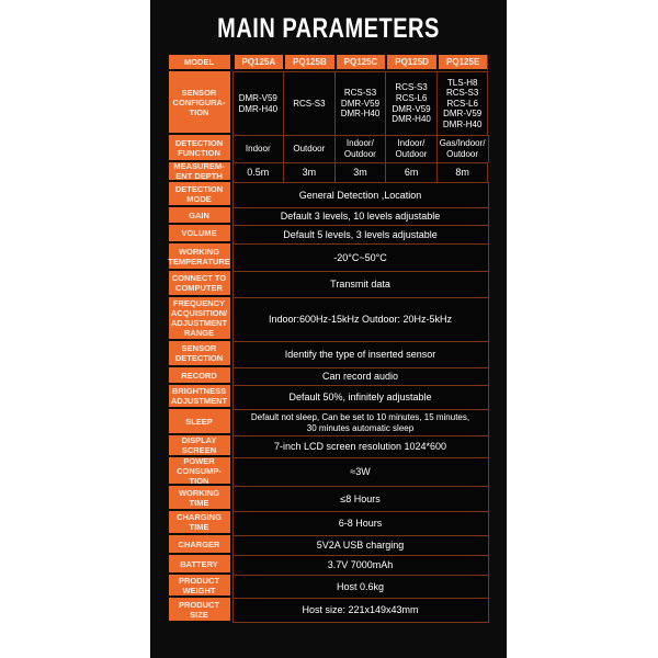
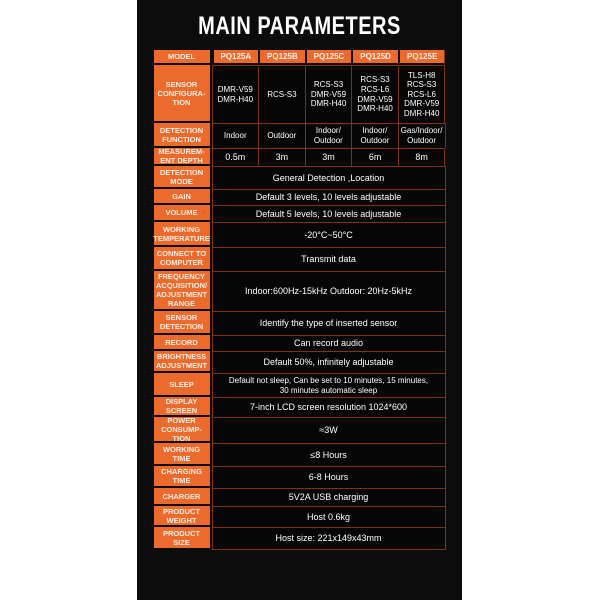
  MAIN PARAMETERS
  MODEL
  PQ125A
  PQ125B
  PQ125C
  PQ125D
  PQ125E
  SENSOR
  CONFIGURA-
  TION
  DMR-V59
  DMR-H40
  RCS-S3
  RCS-S3
  DMR-V59
  DMR-H40
  RCS-S3
  RCS-L6
  DMR-V59
  DMR-H40
  TLS-H8
  RCS-S3
  RCS-L6
  DMR-V59
  DMR-H40
  DETECTION
  FUNCTION
  Indoor
  Outdoor
  Indoor/
  Outdoor
  Indoor/
  Outdoor
  Gas/Indoor/
  Outdoor
  MEASUREM-
  ENT DEPTH
  0.5m
  3m
  3m
  6m
  8m
  DETECTION
  MODE
  General Detection ,Location
  GAIN
  Default 3 levels, 10 levels adjustable
  VOLUME
- Default 5 levels, 3 levels adjustable
+ Default 5 levels, 10 levels adjustable
  WORKING
  TEMPERATURE
  -20°C~50°C
  CONNECT TO
  COMPUTER
  Transmit data
  FREQUENCY
  ACQUISITION/
  ADJUSTMENT
  RANGE
  Indoor:600Hz-15kHz Outdoor: 20Hz-5kHz
  SENSOR
  DETECTION
  Identify the type of inserted sensor
  RECORD
  Can record audio
  BRIGHTNESS
  ADJUSTMENT
  Default 50%, infinitely adjustable
  SLEEP
  Default not sleep, Can be set to 10 minutes, 15 minutes,
  30 minutes automatic sleep
  DISPLAY
  SCREEN
  7-inch LCD screen resolution 1024*600
  POWER
  CONSUMP-
  TION
  ≈3W
  WORKING
  TIME
  ≤8 Hours
  CHARGING
  TIME
  6-8 Hours
  CHARGER
  5V2A USB charging
- BATTERY
- 3.7V 7000mAh
  PRODUCT
  WEIGHT
  Host 0.6kg
  PRODUCT
  SIZE
  Host size: 221x149x43mm
